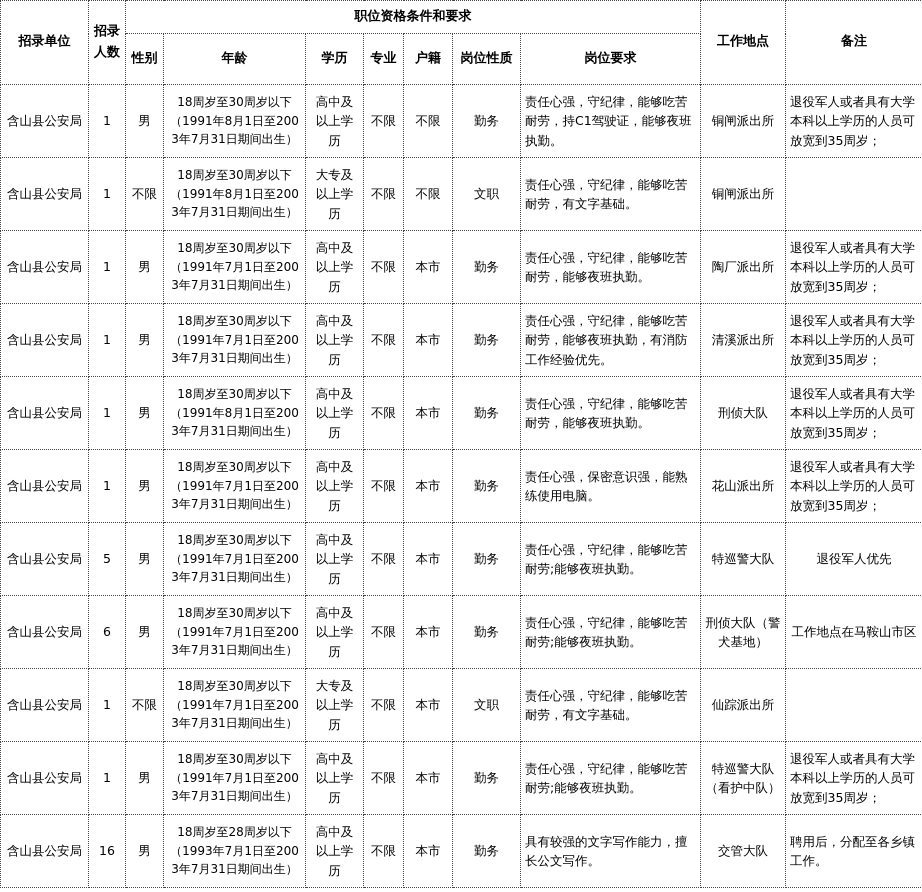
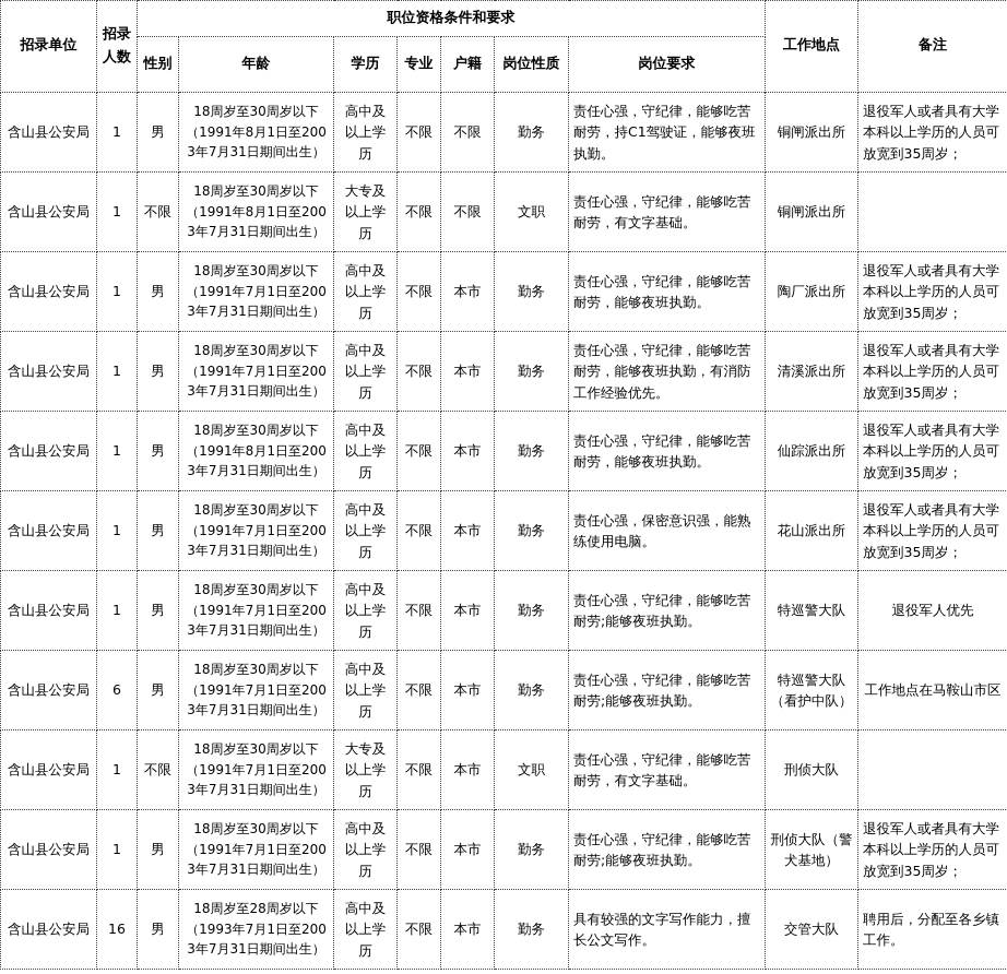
  招录单位	招录人数	职位资格条件和要求	工作地点	备注
  性别	年龄	学历	专业	户籍	岗位性质	岗位要求
  含山县公安局	1	男	18周岁至30周岁以下（1991年8月1日至2003年7月31日期间出生）	高中及以上学历	不限	不限	勤务	责任心强，守纪律，能够吃苦耐劳，持C1驾驶证，能够夜班执勤。	铜闸派出所	退役军人或者具有大学本科以上学历的人员可放宽到35周岁；
  含山县公安局	1	不限	18周岁至30周岁以下（1991年8月1日至2003年7月31日期间出生）	大专及以上学历	不限	不限	文职	责任心强，守纪律，能够吃苦耐劳，有文字基础。	铜闸派出所
  含山县公安局	1	男	18周岁至30周岁以下（1991年7月1日至2003年7月31日期间出生）	高中及以上学历	不限	本市	勤务	责任心强，守纪律，能够吃苦耐劳，能够夜班执勤。	陶厂派出所	退役军人或者具有大学本科以上学历的人员可放宽到35周岁；
  含山县公安局	1	男	18周岁至30周岁以下（1991年7月1日至2003年7月31日期间出生）	高中及以上学历	不限	本市	勤务	责任心强，守纪律，能够吃苦耐劳，能够夜班执勤，有消防工作经验优先。	清溪派出所	退役军人或者具有大学本科以上学历的人员可放宽到35周岁；
- 含山县公安局	1	男	18周岁至30周岁以下（1991年8月1日至2003年7月31日期间出生）	高中及以上学历	不限	本市	勤务	责任心强，守纪律，能够吃苦耐劳，能够夜班执勤。	刑侦大队	退役军人或者具有大学本科以上学历的人员可放宽到35周岁；
+ 含山县公安局	1	男	18周岁至30周岁以下（1991年8月1日至2003年7月31日期间出生）	高中及以上学历	不限	本市	勤务	责任心强，守纪律，能够吃苦耐劳，能够夜班执勤。	仙踪派出所	退役军人或者具有大学本科以上学历的人员可放宽到35周岁；
  含山县公安局	1	男	18周岁至30周岁以下（1991年7月1日至2003年7月31日期间出生）	高中及以上学历	不限	本市	勤务	责任心强，保密意识强，能熟练使用电脑。	花山派出所	退役军人或者具有大学本科以上学历的人员可放宽到35周岁；
- 含山县公安局	5	男	18周岁至30周岁以下（1991年7月1日至2003年7月31日期间出生）	高中及以上学历	不限	本市	勤务	责任心强，守纪律，能够吃苦耐劳;能够夜班执勤。	特巡警大队	退役军人优先
+ 含山县公安局	1	男	18周岁至30周岁以下（1991年7月1日至2003年7月31日期间出生）	高中及以上学历	不限	本市	勤务	责任心强，守纪律，能够吃苦耐劳;能够夜班执勤。	特巡警大队	退役军人优先
- 含山县公安局	6	男	18周岁至30周岁以下（1991年7月1日至2003年7月31日期间出生）	高中及以上学历	不限	本市	勤务	责任心强，守纪律，能够吃苦耐劳;能够夜班执勤。	刑侦大队（警犬基地）	工作地点在马鞍山市区
+ 含山县公安局	6	男	18周岁至30周岁以下（1991年7月1日至2003年7月31日期间出生）	高中及以上学历	不限	本市	勤务	责任心强，守纪律，能够吃苦耐劳;能够夜班执勤。	特巡警大队（看护中队）	工作地点在马鞍山市区
- 含山县公安局	1	不限	18周岁至30周岁以下（1991年7月1日至2003年7月31日期间出生）	大专及以上学历	不限	本市	文职	责任心强，守纪律，能够吃苦耐劳，有文字基础。	仙踪派出所
+ 含山县公安局	1	不限	18周岁至30周岁以下（1991年7月1日至2003年7月31日期间出生）	大专及以上学历	不限	本市	文职	责任心强，守纪律，能够吃苦耐劳，有文字基础。	刑侦大队
- 含山县公安局	1	男	18周岁至30周岁以下（1991年7月1日至2003年7月31日期间出生）	高中及以上学历	不限	本市	勤务	责任心强，守纪律，能够吃苦耐劳;能够夜班执勤。	特巡警大队（看护中队）	退役军人或者具有大学本科以上学历的人员可放宽到35周岁；
+ 含山县公安局	1	男	18周岁至30周岁以下（1991年7月1日至2003年7月31日期间出生）	高中及以上学历	不限	本市	勤务	责任心强，守纪律，能够吃苦耐劳;能够夜班执勤。	刑侦大队（警犬基地）	退役军人或者具有大学本科以上学历的人员可放宽到35周岁；
  含山县公安局	16	男	18周岁至28周岁以下（1993年7月1日至2003年7月31日期间出生）	高中及以上学历	不限	本市	勤务	具有较强的文字写作能力，擅长公文写作。	交管大队	聘用后，分配至各乡镇工作。
